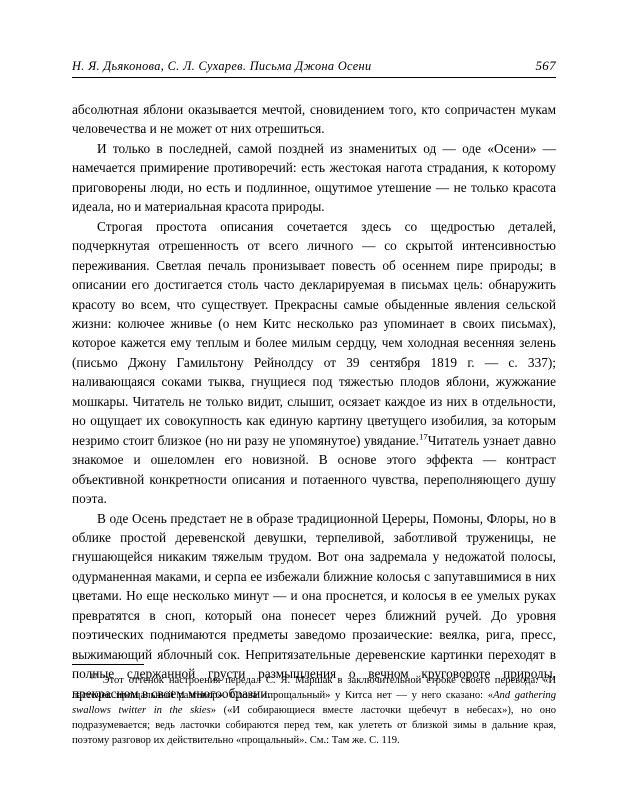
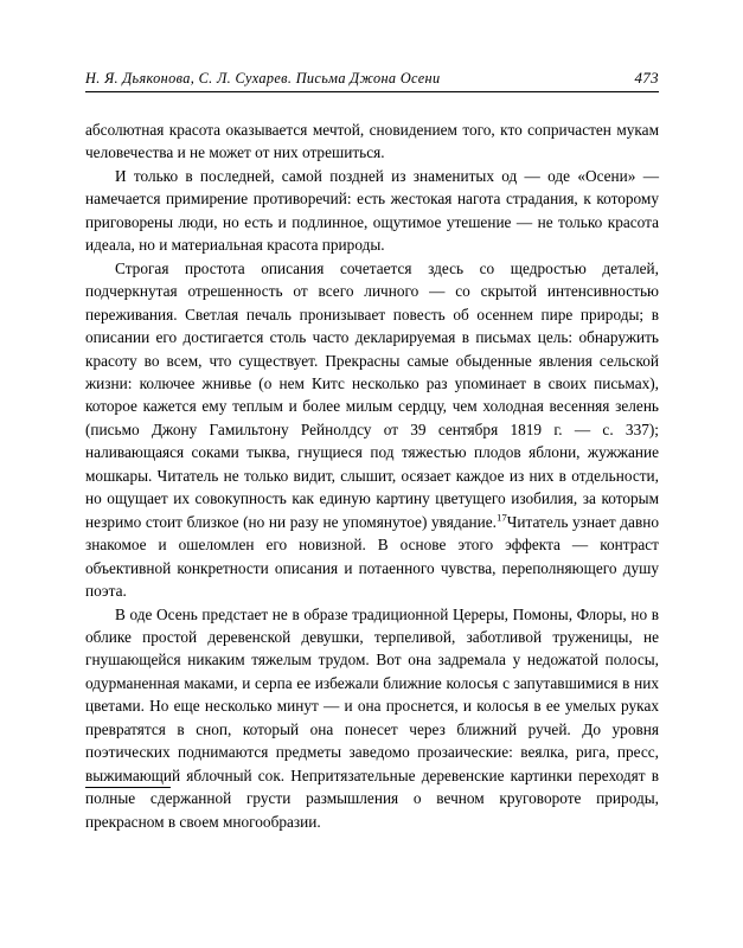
  Н. Я. Дьяконова, С. Л. Сухарев. Письма Джона Осени
- 567
+ 473
- абсолютная яблони оказывается мечтой, сновидением того, кто сопричастен мукам человечества и не может от них отрешиться.
+ абсолютная красота оказывается мечтой, сновидением того, кто сопричастен мукам человечества и не может от них отрешиться.
  И только в последней, самой поздней из знаменитых од — оде «Осени» — намечается примирение противоречий: есть жестокая нагота страдания, к которому приговорены люди, но есть и подлинное, ощутимое утешение — не только красота идеала, но и материальная красота природы.
  Строгая простота описания сочетается здесь со щедростью деталей, подчеркнутая отрешенность от всего личного — со скрытой интенсивностью переживания. Светлая печаль пронизывает повесть об осеннем пире природы; в описании его достигается столь часто декларируемая в письмах цель: обнаружить красоту во всем, что существует. Прекрасны самые обыденные явления сельской жизни: колючее жнивье (о нем Китс несколько раз упоминает в своих письмах), которое кажется ему теплым и более милым сердцу, чем холодная весенняя зелень (письмо Джону Гамильтону Рейнолдсу от 39 сентября 1819 г. — с. 337); наливающаяся соками тыква, гнущиеся под тяжестью плодов яблони, жужжание мошкары. Читатель не только видит, слышит, осязает каждое из них в отдельности, но ощущает их совокупность как единую картину цветущего изобилия, за которым незримо стоит близкое (но ни разу не упомянутое) увядание.17Читатель узнает давно знакомое и ошеломлен его новизной. В основе этого эффекта — контраст объективной конкретности описания и потаенного чувства, переполняющего душу поэта.
  В оде Осень предстает не в образе традиционной Цереры, Помоны, Флоры, но в облике простой деревенской девушки, терпеливой, заботливой труженицы, не гнушающейся никаким тяжелым трудом. Вот она задремала у недожатой полосы, одурманенная маками, и серпа ее избежали ближние колосья с запутавшимися в них цветами. Но еще несколько минут — и она проснется, и колосья в ее умелых руках превратятся в сноп, который она понесет через ближний ручей. До уровня поэтических поднимаются предметы заведомо прозаические: веялка, рига, пресс, выжимающий яблочный сок. Непритязательные деревенские картинки переходят в полные сдержанной грусти размышления о вечном круговороте природы, прекрасном в своем многообразии.
- 17 Этот оттенок настроения передал С. Я. Маршак в заключительной строке своего перевода: «И ласточек прощальный разговор». Слова «прощальный» у Китса нет — у него сказано: «And gathering swallows twitter in the skies» («И собирающиеся вместе ласточки щебечут в небесах»), но оно подразумевается; ведь ласточки собираются перед тем, как улететь от близкой зимы в дальние края, поэтому разговор их действительно «прощальный». См.: Там же. С. 119.
